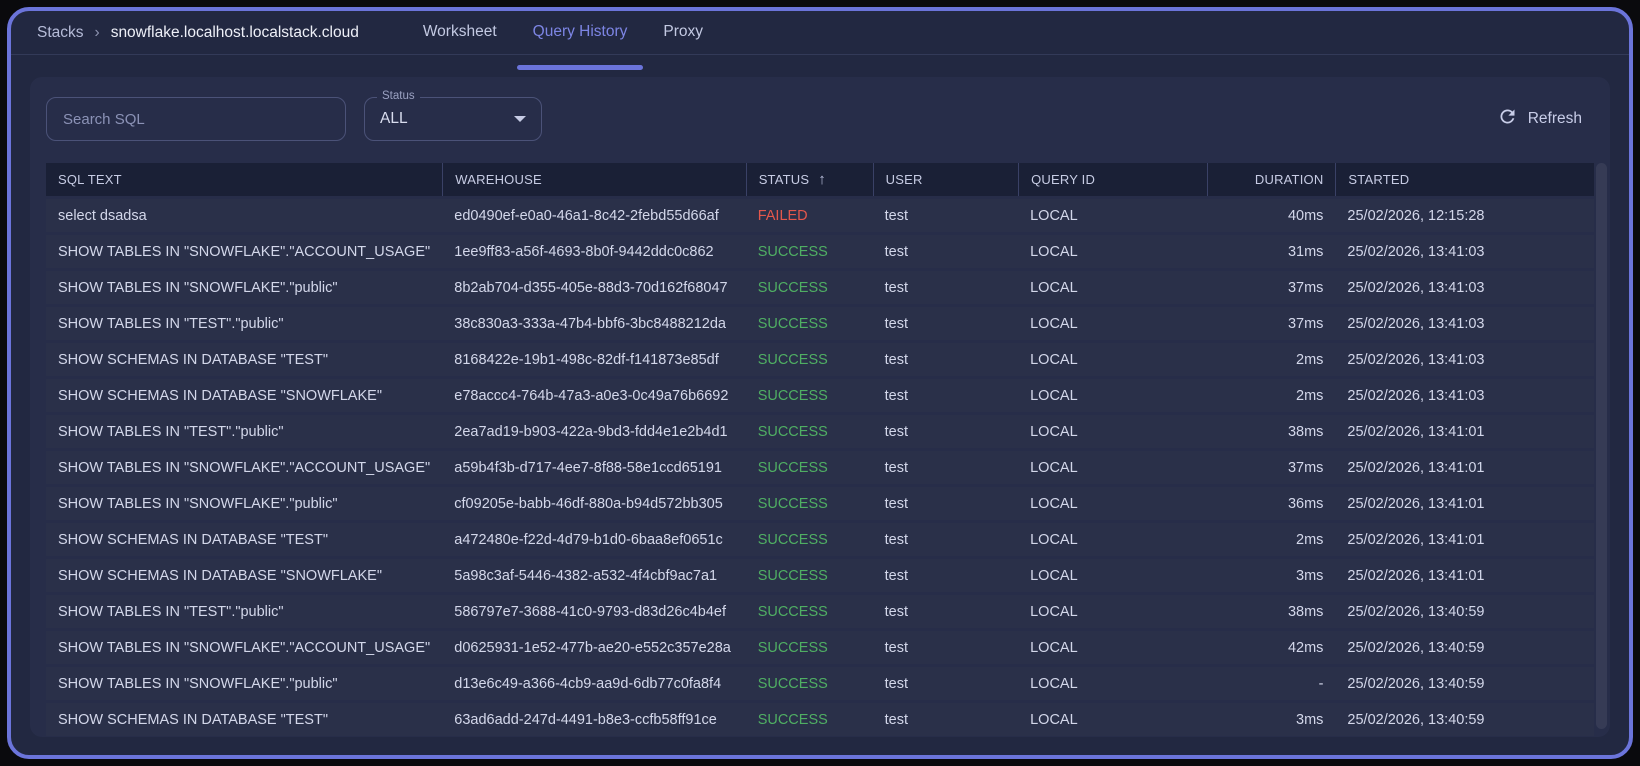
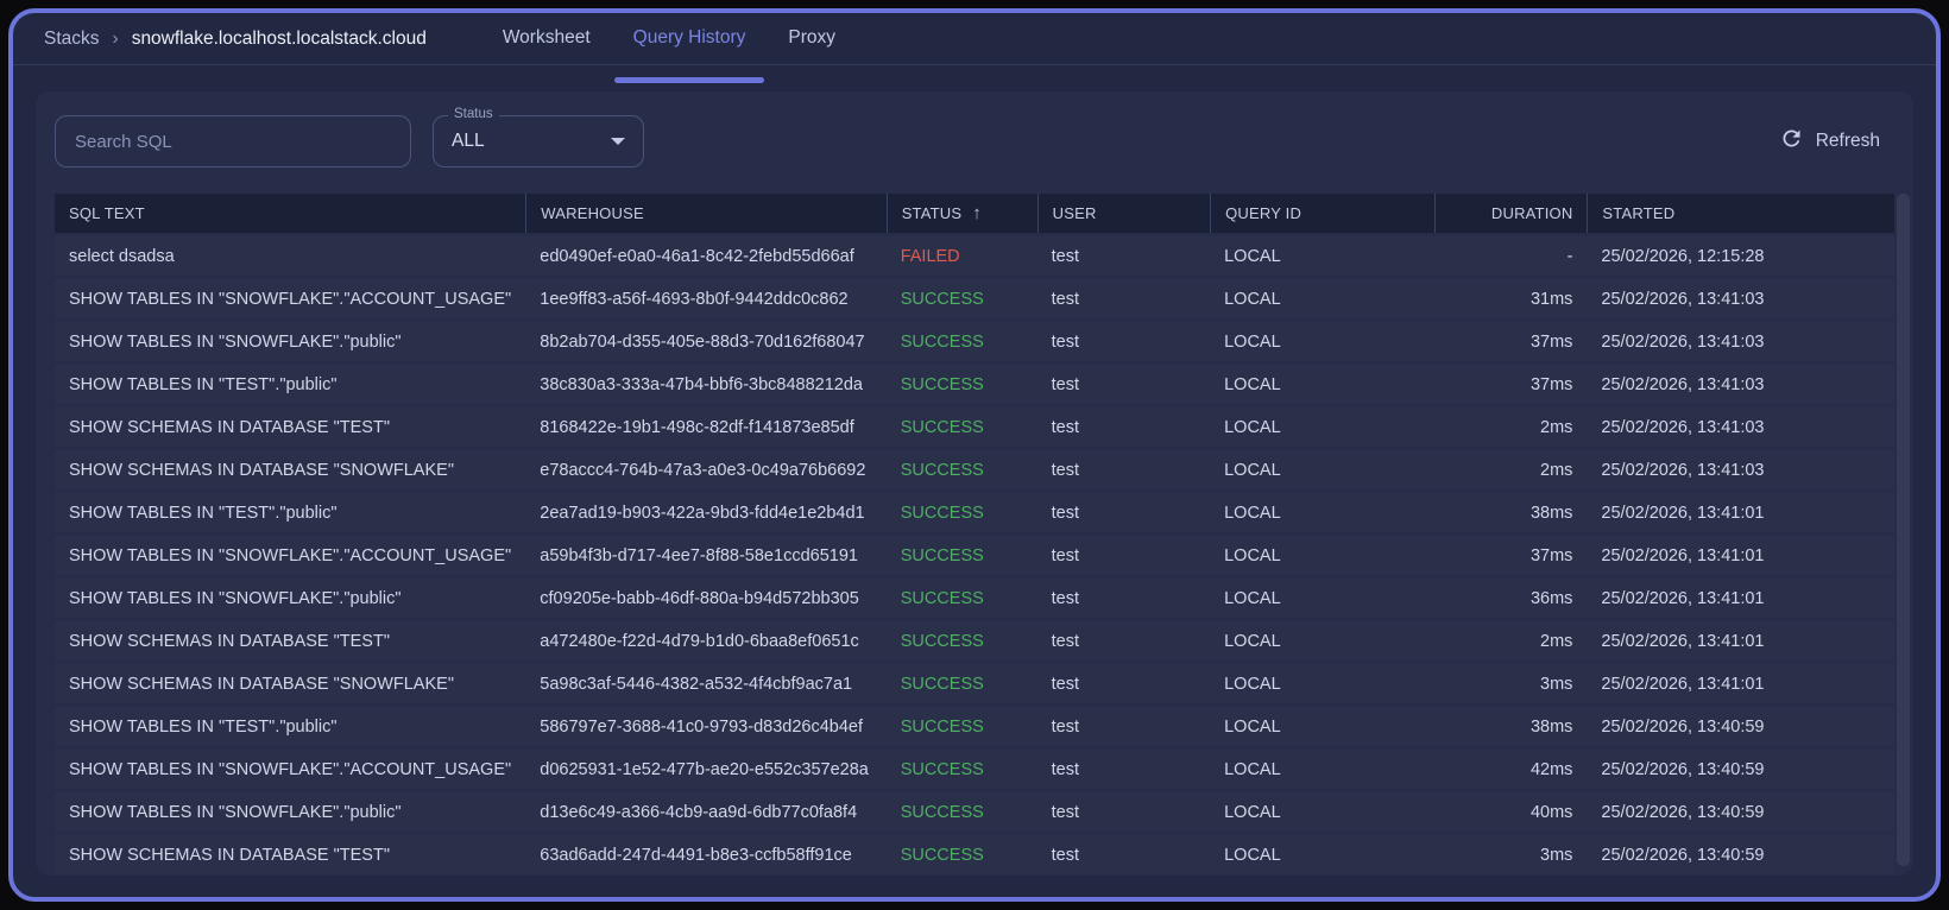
  Stacks
  ›
  snowflake.localhost.localstack.cloud
  Worksheet
  Query History
  Proxy
  Search SQL
  Status
  ALL
  Refresh
  SQL TEXT
  WAREHOUSE
  STATUS
  ↑
  USER
  QUERY ID
  DURATION
  STARTED
  select dsadsa
  ed0490ef-e0a0-46a1-8c42-2febd55d66af
  FAILED
  test
  LOCAL
- 40ms
+ -
  25/02/2026, 12:15:28
  SHOW TABLES IN "SNOWFLAKE"."ACCOUNT_USAGE"
  1ee9ff83-a56f-4693-8b0f-9442ddc0c862
  SUCCESS
  test
  LOCAL
  31ms
  25/02/2026, 13:41:03
  SHOW TABLES IN "SNOWFLAKE"."public"
  8b2ab704-d355-405e-88d3-70d162f68047
  SUCCESS
  test
  LOCAL
  37ms
  25/02/2026, 13:41:03
  SHOW TABLES IN "TEST"."public"
  38c830a3-333a-47b4-bbf6-3bc8488212da
  SUCCESS
  test
  LOCAL
  37ms
  25/02/2026, 13:41:03
  SHOW SCHEMAS IN DATABASE "TEST"
  8168422e-19b1-498c-82df-f141873e85df
  SUCCESS
  test
  LOCAL
  2ms
  25/02/2026, 13:41:03
  SHOW SCHEMAS IN DATABASE "SNOWFLAKE"
  e78accc4-764b-47a3-a0e3-0c49a76b6692
  SUCCESS
  test
  LOCAL
  2ms
  25/02/2026, 13:41:03
  SHOW TABLES IN "TEST"."public"
  2ea7ad19-b903-422a-9bd3-fdd4e1e2b4d1
  SUCCESS
  test
  LOCAL
  38ms
  25/02/2026, 13:41:01
  SHOW TABLES IN "SNOWFLAKE"."ACCOUNT_USAGE"
  a59b4f3b-d717-4ee7-8f88-58e1ccd65191
  SUCCESS
  test
  LOCAL
  37ms
  25/02/2026, 13:41:01
  SHOW TABLES IN "SNOWFLAKE"."public"
  cf09205e-babb-46df-880a-b94d572bb305
  SUCCESS
  test
  LOCAL
  36ms
  25/02/2026, 13:41:01
  SHOW SCHEMAS IN DATABASE "TEST"
  a472480e-f22d-4d79-b1d0-6baa8ef0651c
  SUCCESS
  test
  LOCAL
  2ms
  25/02/2026, 13:41:01
  SHOW SCHEMAS IN DATABASE "SNOWFLAKE"
  5a98c3af-5446-4382-a532-4f4cbf9ac7a1
  SUCCESS
  test
  LOCAL
  3ms
  25/02/2026, 13:41:01
  SHOW TABLES IN "TEST"."public"
  586797e7-3688-41c0-9793-d83d26c4b4ef
  SUCCESS
  test
  LOCAL
  38ms
  25/02/2026, 13:40:59
  SHOW TABLES IN "SNOWFLAKE"."ACCOUNT_USAGE"
  d0625931-1e52-477b-ae20-e552c357e28a
  SUCCESS
  test
  LOCAL
  42ms
  25/02/2026, 13:40:59
  SHOW TABLES IN "SNOWFLAKE"."public"
  d13e6c49-a366-4cb9-aa9d-6db77c0fa8f4
  SUCCESS
  test
  LOCAL
- -
+ 40ms
  25/02/2026, 13:40:59
  SHOW SCHEMAS IN DATABASE "TEST"
  63ad6add-247d-4491-b8e3-ccfb58ff91ce
  SUCCESS
  test
  LOCAL
  3ms
  25/02/2026, 13:40:59
